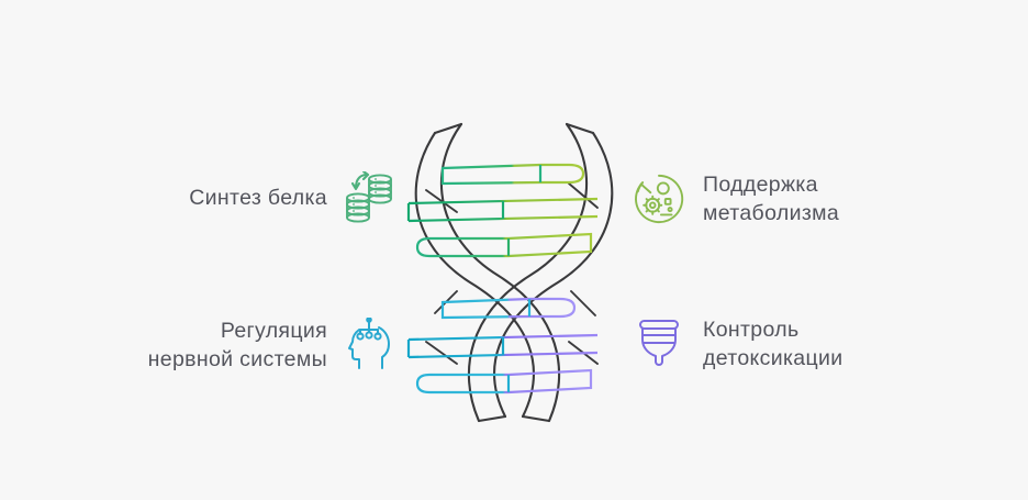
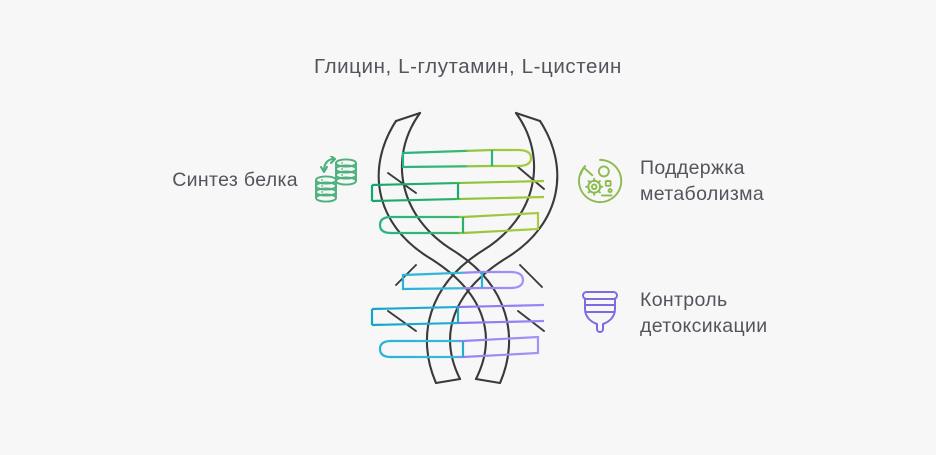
+ Глицин, L-глутамин, L-цистеин
  Синтез белка
- Регуляция
- нервной системы
  Поддержка
  метаболизма
  Контроль
  детоксикации
